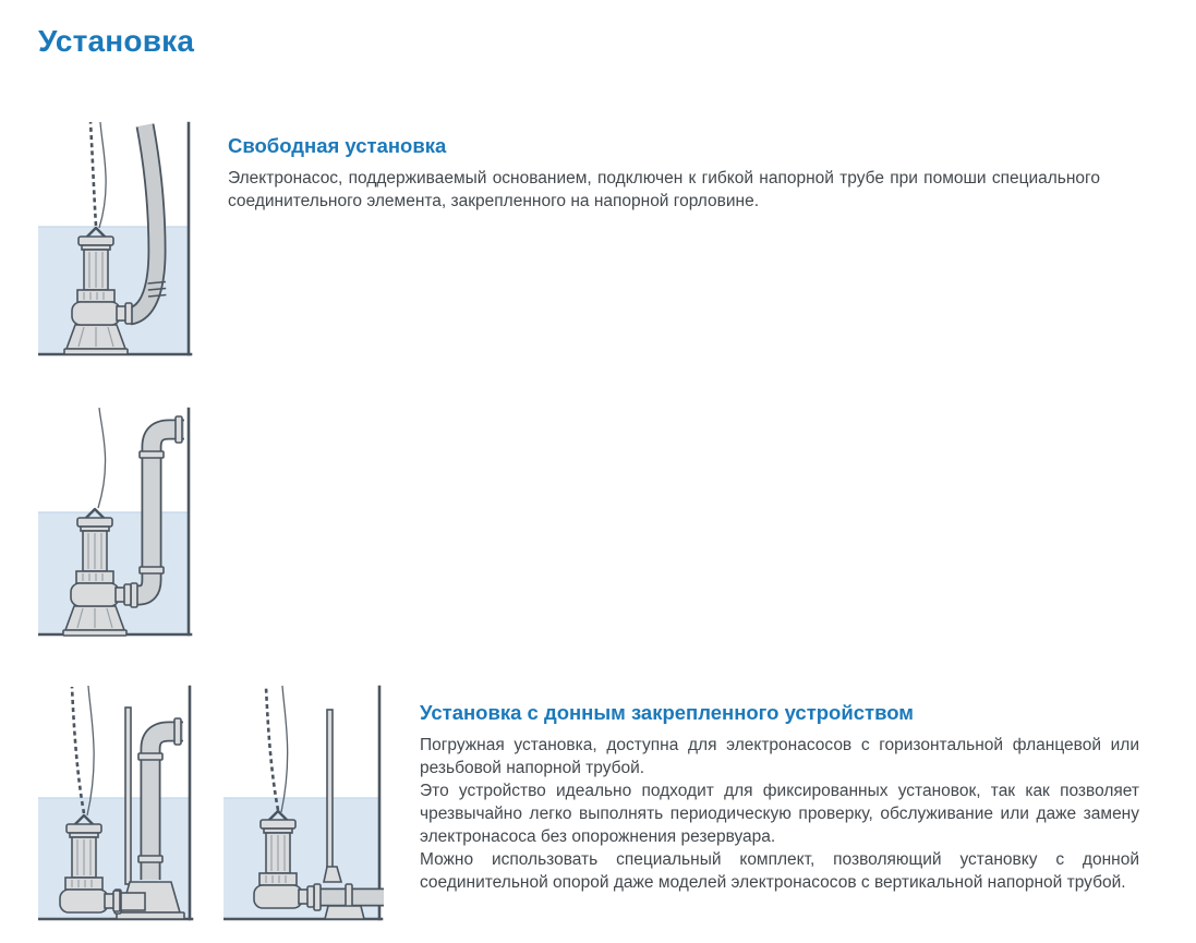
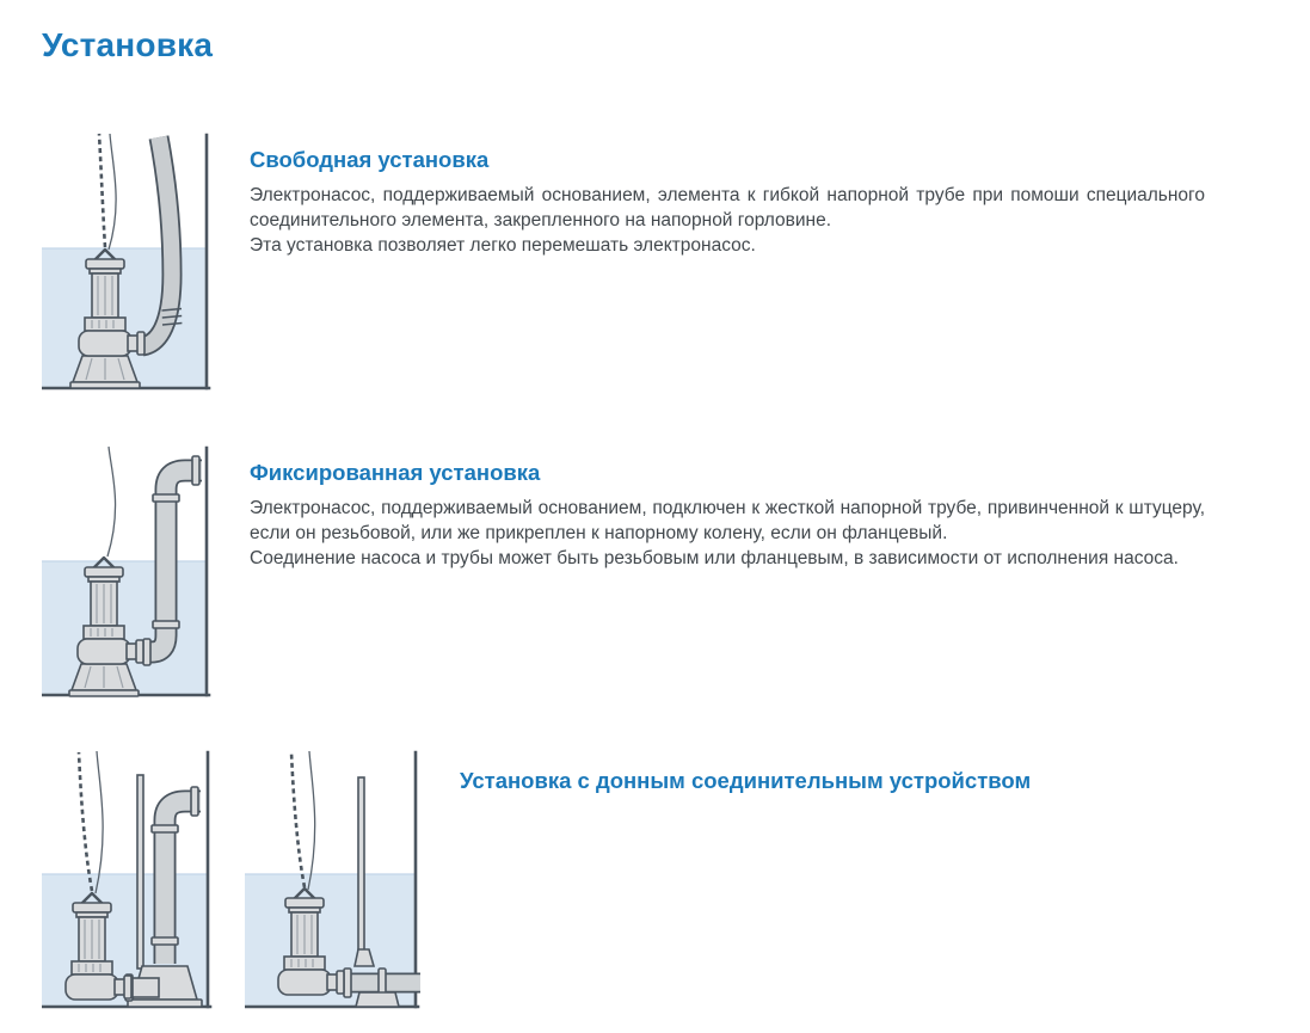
  Установка
  Свободная установка
- Электронасос, поддерживаемый основанием, подключен к гибкой напорной трубе при помоши специального соединительного элемента, закрепленного на напорной горловине.
+ Электронасос, поддерживаемый основанием, элемента к гибкой напорной трубе при помоши специального соединительного элемента, закрепленного на напорной горловине.
+ Эта установка позволяет легко перемешать электронасос.
+ Фиксированная установка
+ Электронасос, поддерживаемый основанием, подключен к жесткой напорной трубе, привинченной к штуцеру, если он резьбовой, или же прикреплен к напорному колену, если он фланцевый.
+ Соединение насоса и трубы может быть резьбовым или фланцевым, в зависимости от исполнения насоса.
- Установка с донным закрепленного устройством
+ Установка с донным соединительным устройством
- Погружная установка, доступна для электронасосов с горизонтальной фланцевой или резьбовой напорной трубой.
- Это устройство идеально подходит для фиксированных установок, так как позволяет чрезвычайно легко выполнять периодическую проверку, обслуживание или даже замену электронасоса без опорожнения резервуара.
- Можно использовать специальный комплект, позволяющий установку с донной соединительной опорой даже моделей электронасосов с вертикальной напорной трубой.
